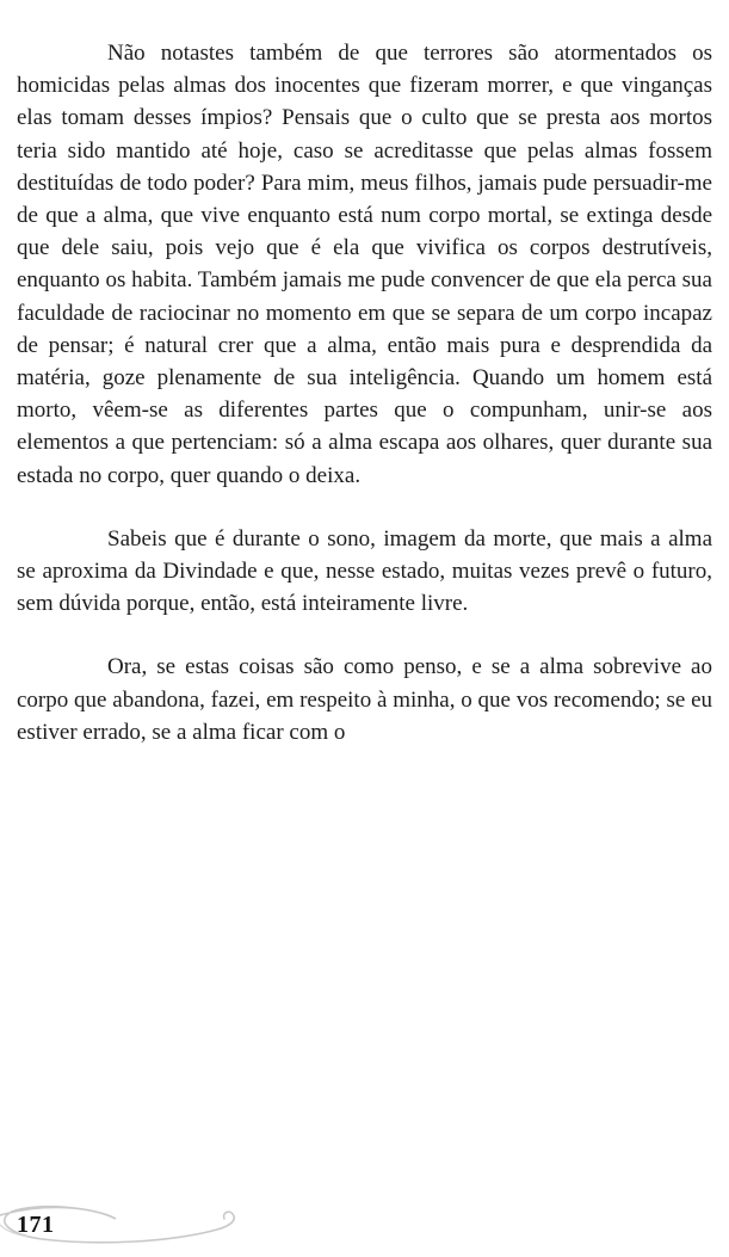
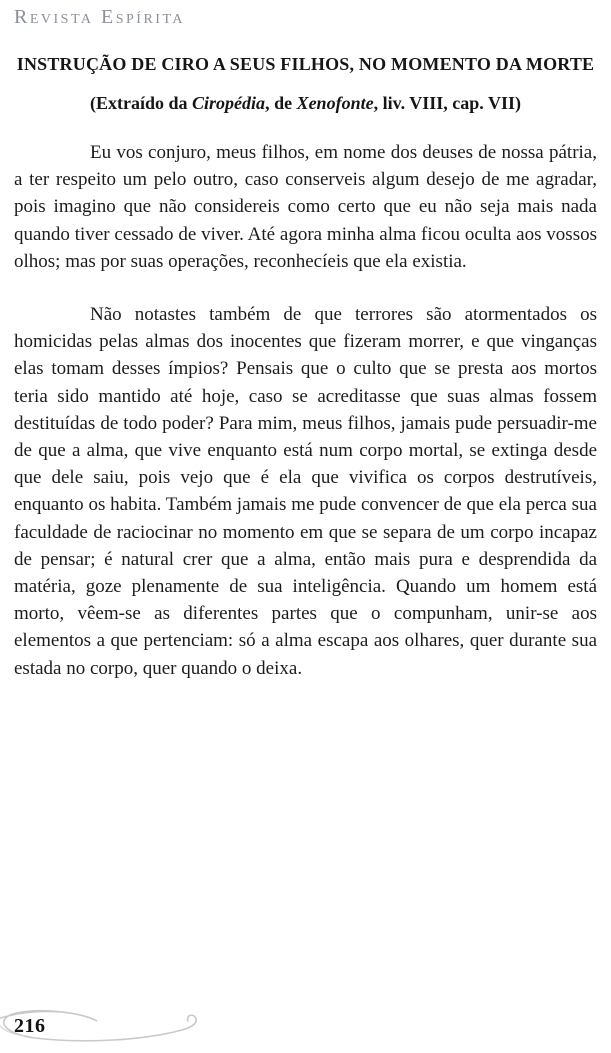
+ Revista Espírita
+ INSTRUÇÃO DE CIRO A SEUS FILHOS, NO MOMENTO DA MORTE
+ (Extraído da Ciropédia, de Xenofonte, liv. VIII, cap. VII)
+ Eu vos conjuro, meus filhos, em nome dos deuses de nossa pátria, a ter respeito um pelo outro, caso conserveis algum desejo de me agradar, pois imagino que não considereis como certo que eu não seja mais nada quando tiver cessado de viver. Até agora minha alma ficou oculta aos vossos olhos; mas por suas operações, reconhecíeis que ela existia.
- Não notastes também de que terrores são atormentados os homicidas pelas almas dos inocentes que fizeram morrer, e que vinganças elas tomam desses ímpios? Pensais que o culto que se presta aos mortos teria sido mantido até hoje, caso se acreditasse que pelas almas fossem destituídas de todo poder? Para mim, meus filhos, jamais pude persuadir-me de que a alma, que vive enquanto está num corpo mortal, se extinga desde que dele saiu, pois vejo que é ela que vivifica os corpos destrutíveis, enquanto os habita. Também jamais me pude convencer de que ela perca sua faculdade de raciocinar no momento em que se separa de um corpo incapaz de pensar; é natural crer que a alma, então mais pura e desprendida da matéria, goze plenamente de sua inteligência. Quando um homem está morto, vêem-se as diferentes partes que o compunham, unir-se aos elementos a que pertenciam: só a alma escapa aos olhares, quer durante sua estada no corpo, quer quando o deixa.
+ Não notastes também de que terrores são atormentados os homicidas pelas almas dos inocentes que fizeram morrer, e que vinganças elas tomam desses ímpios? Pensais que o culto que se presta aos mortos teria sido mantido até hoje, caso se acreditasse que suas almas fossem destituídas de todo poder? Para mim, meus filhos, jamais pude persuadir-me de que a alma, que vive enquanto está num corpo mortal, se extinga desde que dele saiu, pois vejo que é ela que vivifica os corpos destrutíveis, enquanto os habita. Também jamais me pude convencer de que ela perca sua faculdade de raciocinar no momento em que se separa de um corpo incapaz de pensar; é natural crer que a alma, então mais pura e desprendida da matéria, goze plenamente de sua inteligência. Quando um homem está morto, vêem-se as diferentes partes que o compunham, unir-se aos elementos a que pertenciam: só a alma escapa aos olhares, quer durante sua estada no corpo, quer quando o deixa.
- Sabeis que é durante o sono, imagem da morte, que mais a alma se aproxima da Divindade e que, nesse estado, muitas vezes prevê o futuro, sem dúvida porque, então, está inteiramente livre.
- Ora, se estas coisas são como penso, e se a alma sobrevive ao corpo que abandona, fazei, em respeito à minha, o que vos recomendo; se eu estiver errado, se a alma ficar com o
- 171
+ 216
